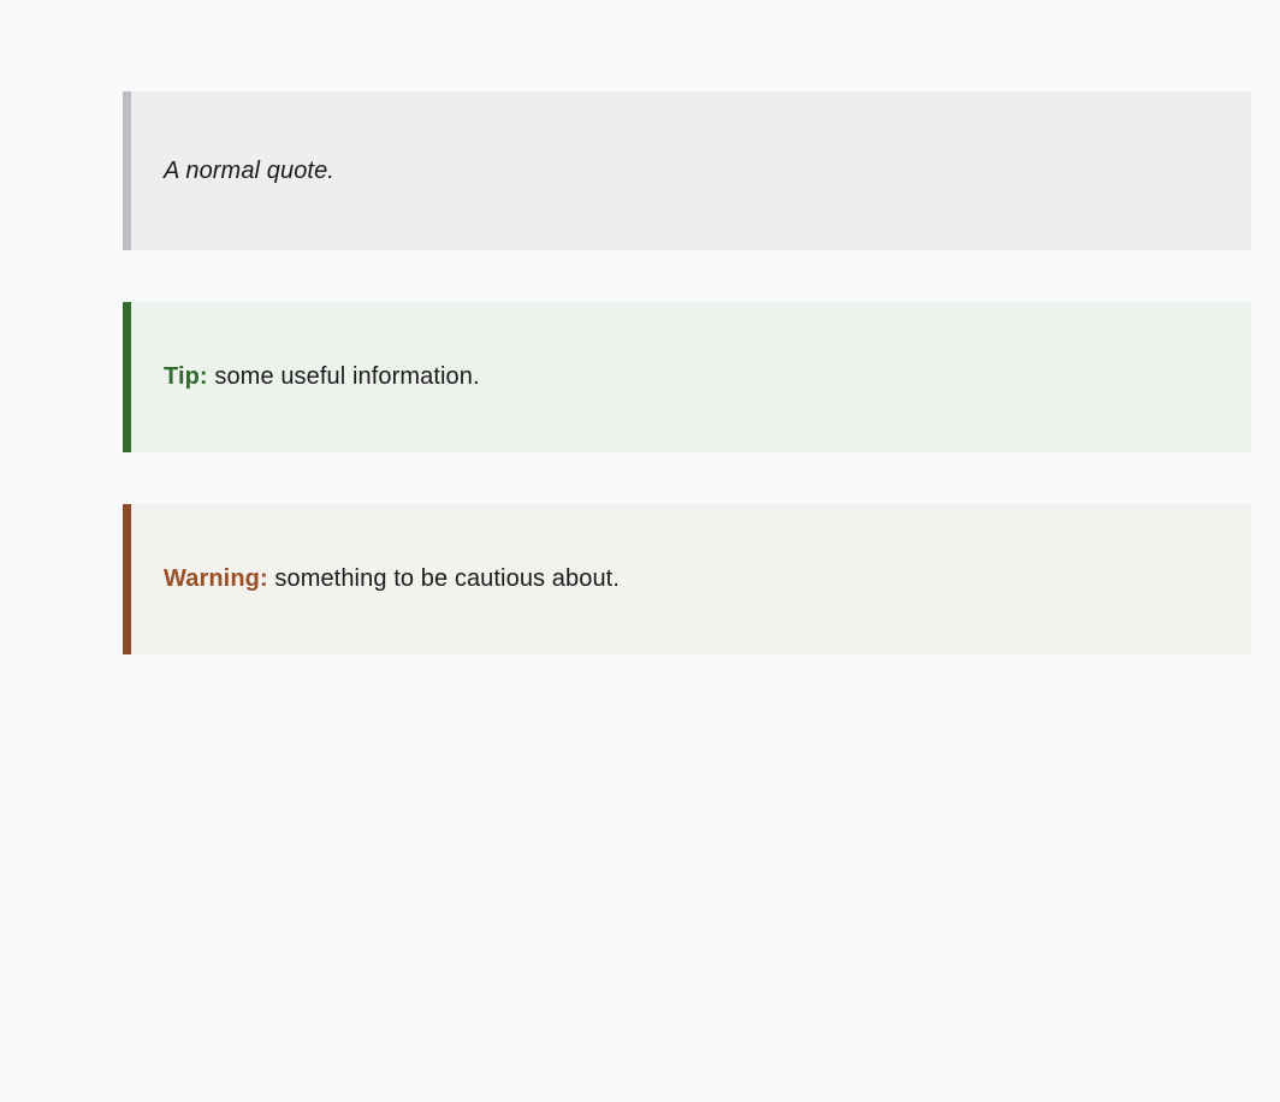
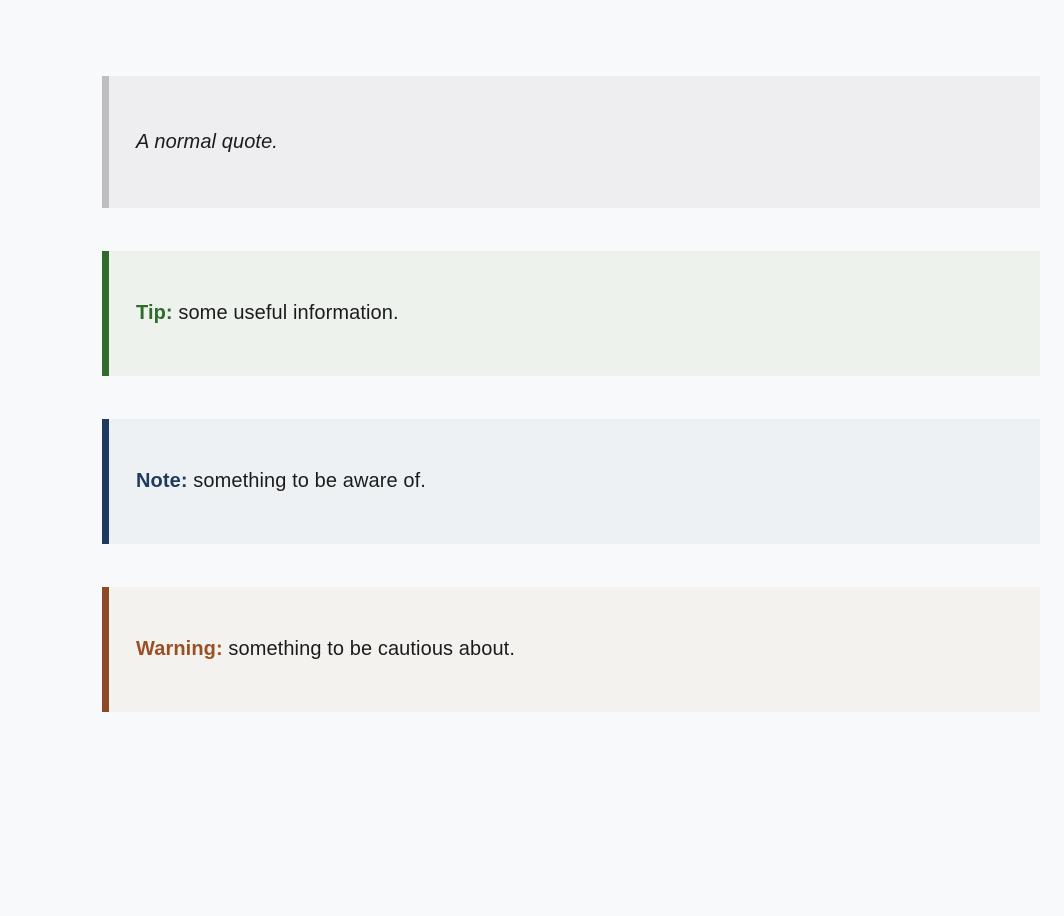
  A normal quote.
  Tip: some useful information.
+ Note: something to be aware of.
  Warning: something to be cautious about.
